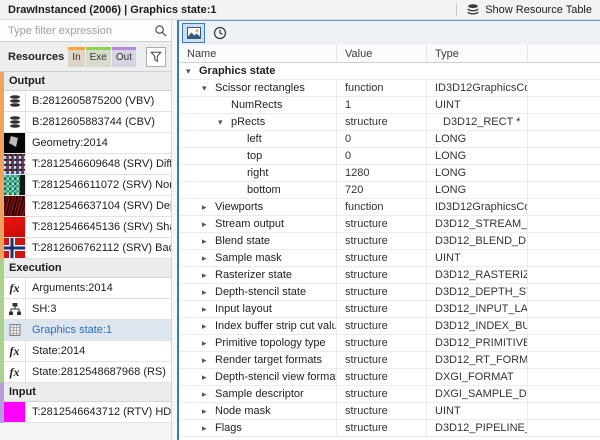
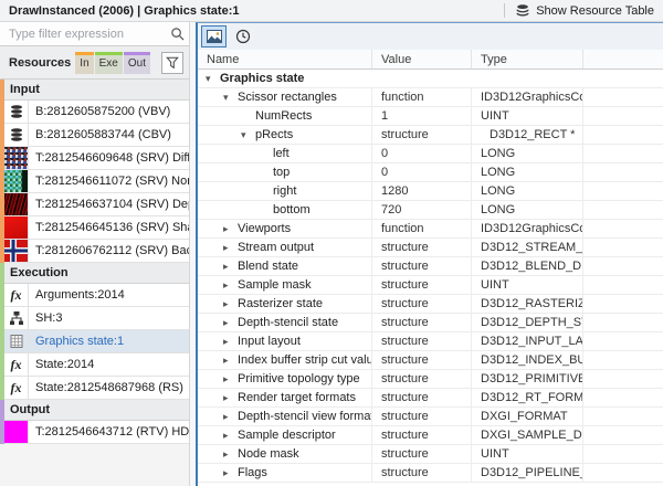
  DrawInstanced (2006) | Graphics state:1
  Show Resource Table
  Type filter expression
  Resources
  In
  Exe
  Out
- Output
+ Input
  B:2812605875200 (VBV)
  B:2812605883744 (CBV)
- Geometry:2014
  T:2812546609648 (SRV) Diff
  T:2812546611072 (SRV) No
  T:2812546637104 (SRV) De
  T:2812546645136 (SRV) Sh
  T:2812606762112 (SRV) Ba
  Execution
  fx
  Arguments:2014
  SH:3
  Graphics state:1
  fx
  State:2014
  fx
  State:2812548687968 (RS)
- Input
+ Output
  T:2812546643712 (RTV) HD
  Name
  Value
  Type
  ▾
  Graphics state
  ▾
  Scissor rectangles
  function
  ID3D12GraphicsC
  NumRects
  1
  UINT
  ▾
  pRects
  structure
  D3D12_RECT *
  left
  0
  LONG
  top
  0
  LONG
  right
  1280
  LONG
  bottom
  720
  LONG
  ▸
  Viewports
  function
  ID3D12GraphicsC
  ▸
  Stream output
  structure
  D3D12_STREAM_
  ▸
  Blend state
  structure
  D3D12_BLEND_D
  ▸
  Sample mask
  structure
  UINT
  ▸
  Rasterizer state
  structure
  D3D12_RASTERIZ
  ▸
  Depth-stencil state
  structure
  ▸
  Input layout
  structure
  D3D12_INPUT_LA
  ▸
  Index buffer strip cut valu
  structure
  D3D12_INDEX_BU
  ▸
  Primitive topology type
  structure
  D3D12_PRIMITIVE
  ▸
  Render target formats
  structure
  ▸
  Depth-stencil view forma
  structure
  DXGI_FORMAT
  ▸
  Sample descriptor
  structure
  DXGI_SAMPLE_D
  ▸
  Node mask
  structure
  UINT
  ▸
  Flags
  structure
